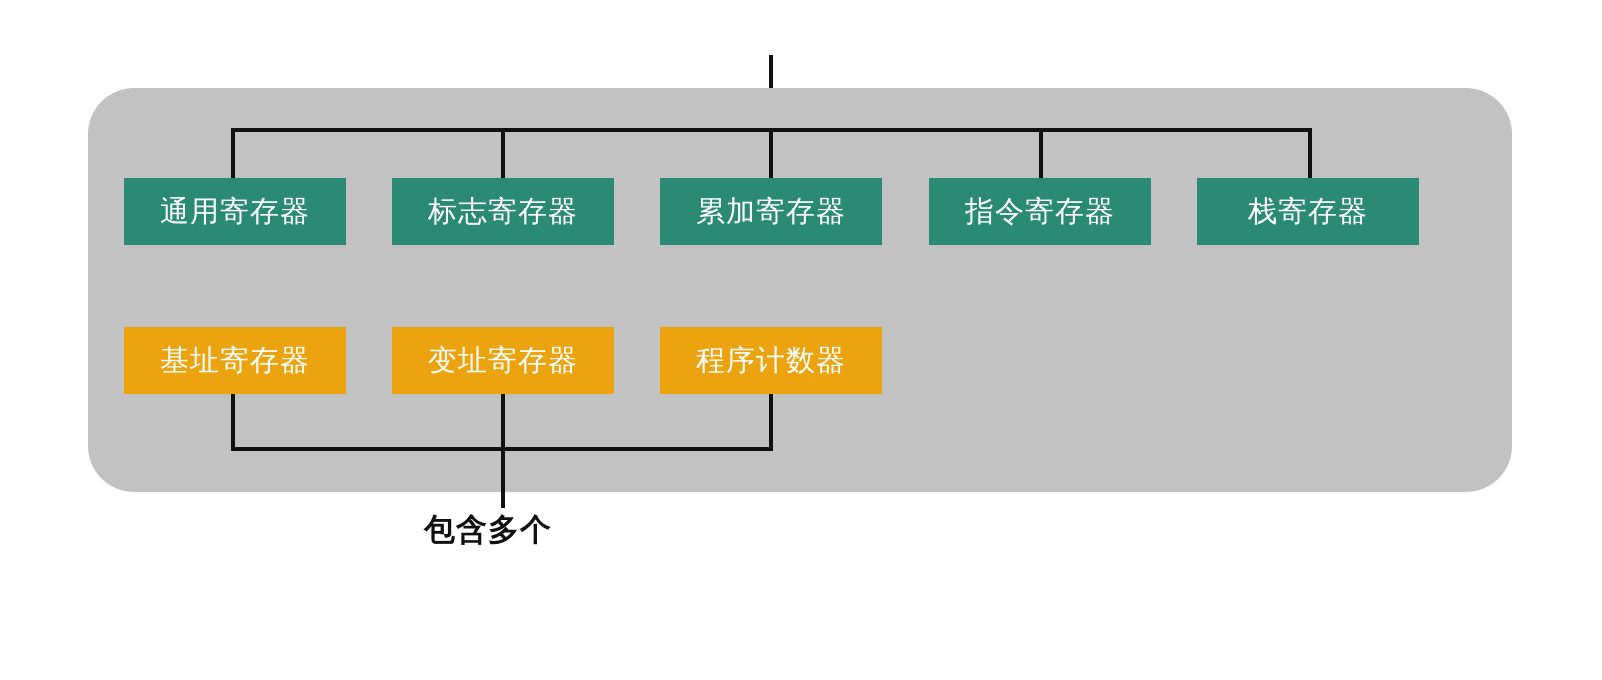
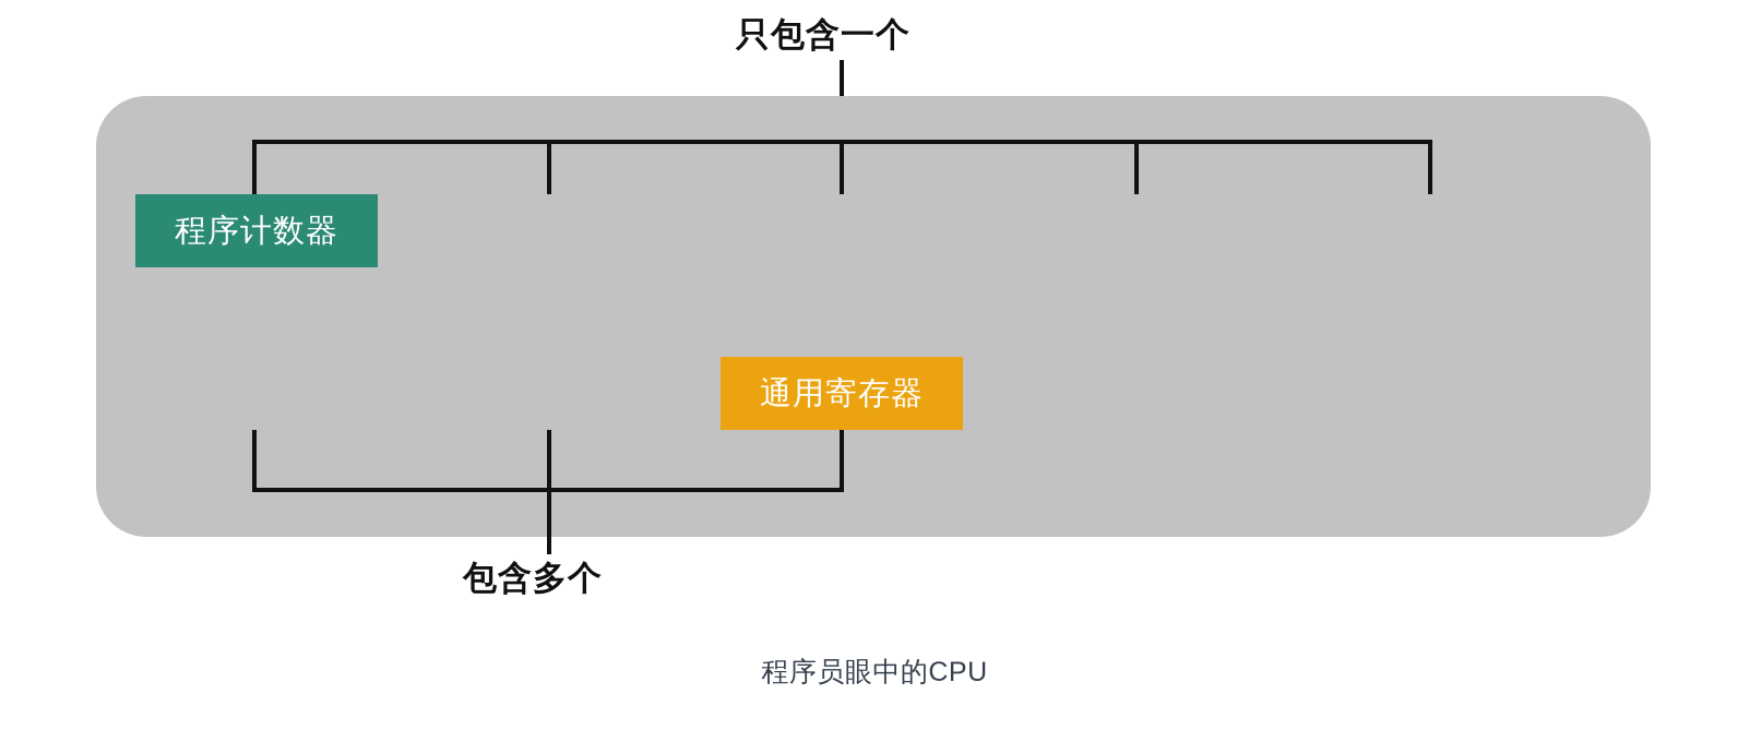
+ 只包含一个
- 通用寄存器
+ 程序计数器
- 标志寄存器
- 累加寄存器
- 指令寄存器
- 栈寄存器
- 基址寄存器
- 变址寄存器
- 程序计数器
+ 通用寄存器
  包含多个
+ 程序员眼中的CPU
